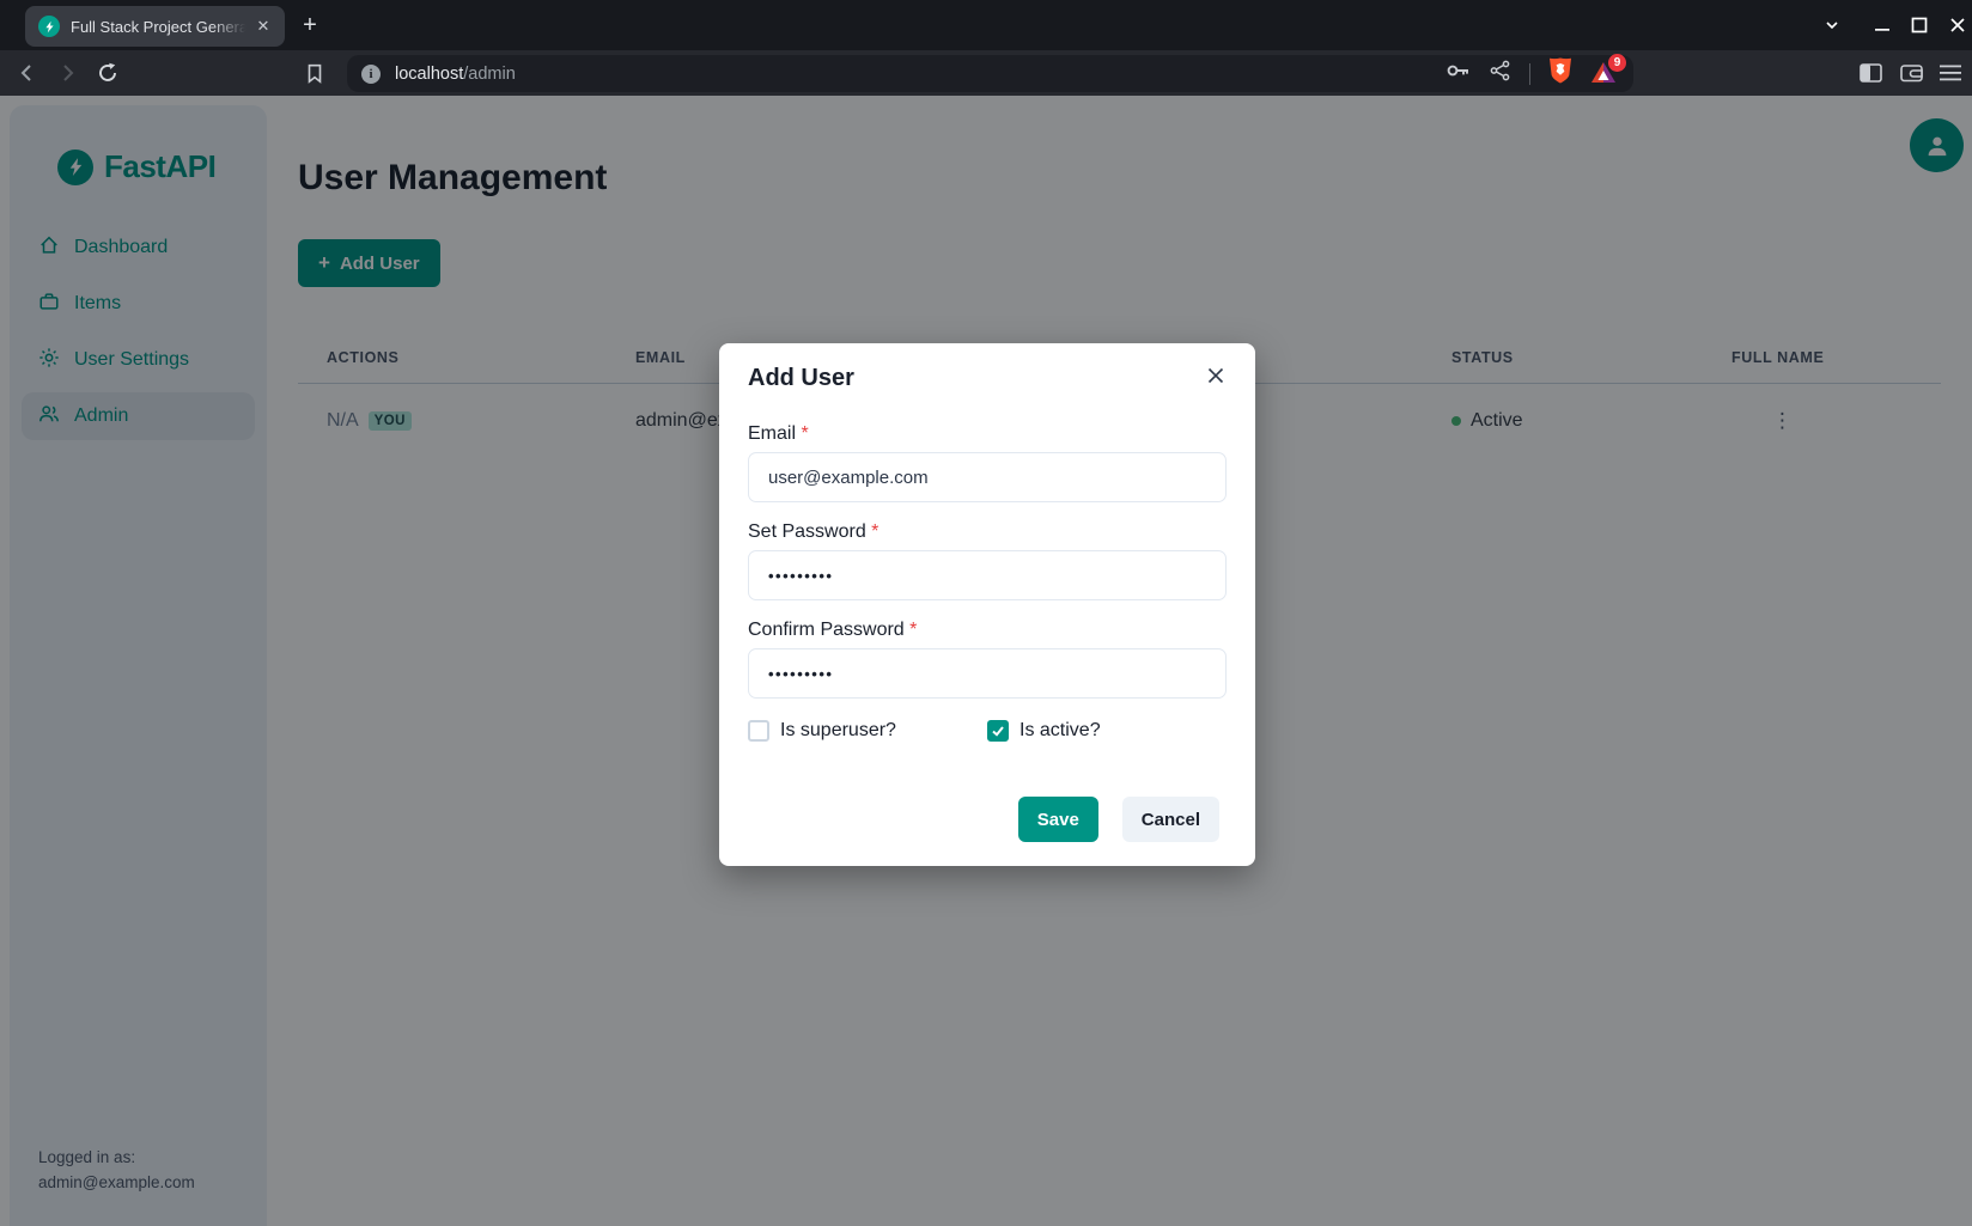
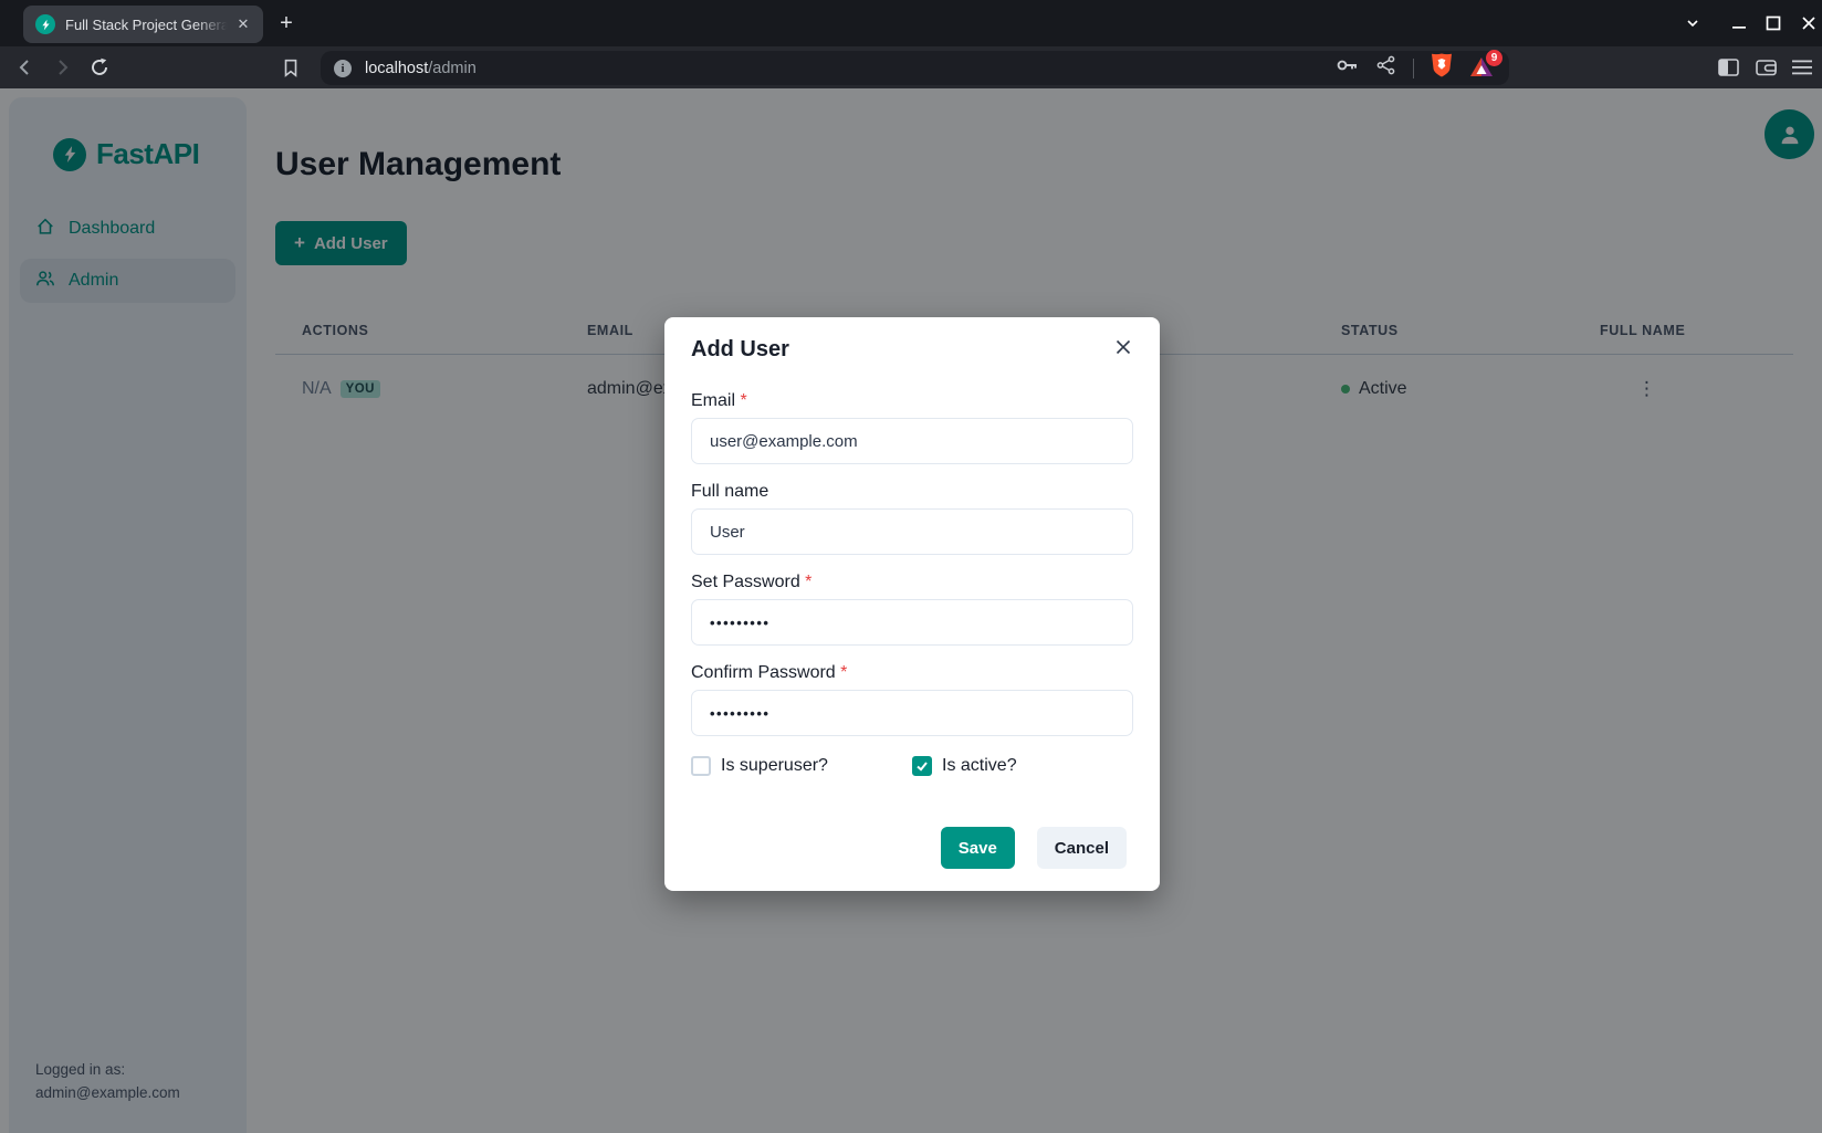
  Full Stack Project Genera
  ✕
  +
  i
  localhost
  /admin
  9
  FastAPI
  Dashboard
- Items
- User Settings
  Admin
  Logged in as:
  admin@example.com
  User Management
  +
  Add User
  ACTIONS
  EMAIL
  STATUS
  FULL NAME
  N/A
  YOU
  Active
  ⋮
  Add User
  Email *
  user@example.com
+ Full name
+ User
  Set Password *
  •••••••••
  Confirm Password *
  •••••••••
  Is superuser?
  Is active?
  Save
  Cancel
